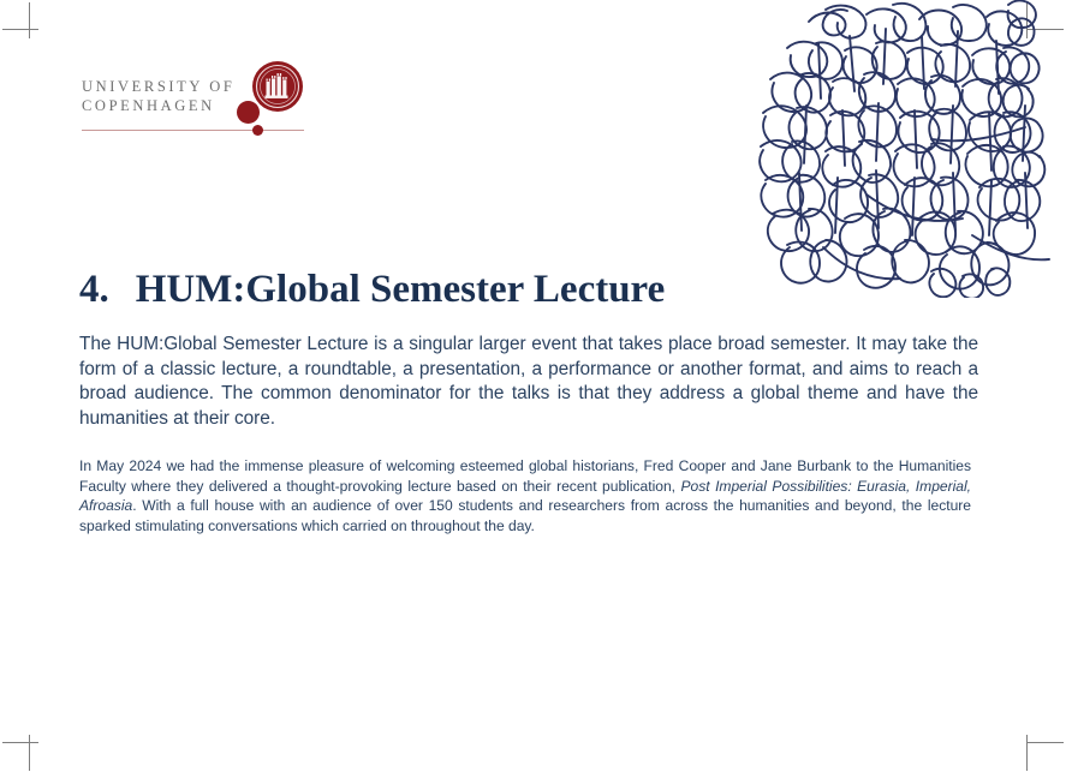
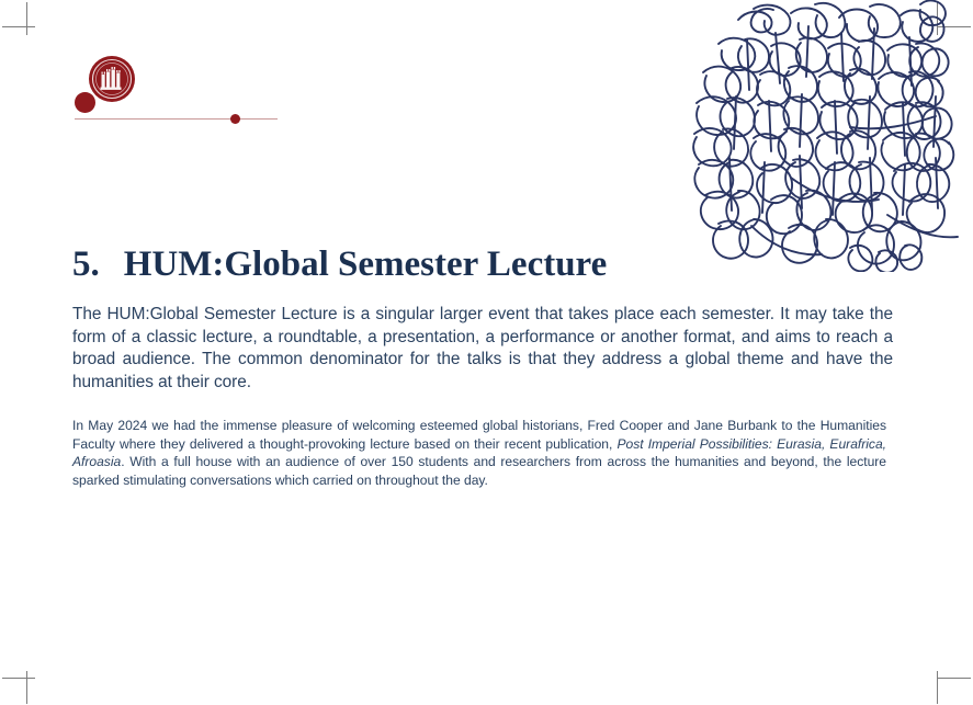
- UNIVERSITY OF
- COPENHAGEN
- 4. HUM:Global Semester Lecture
+ 5. HUM:Global Semester Lecture
- The HUM:Global Semester Lecture is a singular larger event that takes place broad semester. It may take the form of a classic lecture, a roundtable, a presentation, a performance or another format, and aims to reach a broad audience. The common denominator for the talks is that they address a global theme and have the humanities at their core.
+ The HUM:Global Semester Lecture is a singular larger event that takes place each semester. It may take the form of a classic lecture, a roundtable, a presentation, a performance or another format, and aims to reach a broad audience. The common denominator for the talks is that they address a global theme and have the humanities at their core.
- In May 2024 we had the immense pleasure of welcoming esteemed global historians, Fred Cooper and Jane Burbank to the Humanities Faculty where they delivered a thought-provoking lecture based on their recent publication, Post Imperial Possibilities: Eurasia, Imperial, Afroasia. With a full house with an audience of over 150 students and researchers from across the humanities and beyond, the lecture sparked stimulating conversations which carried on throughout the day.
+ In May 2024 we had the immense pleasure of welcoming esteemed global historians, Fred Cooper and Jane Burbank to the Humanities Faculty where they delivered a thought-provoking lecture based on their recent publication, Post Imperial Possibilities: Eurasia, Eurafrica, Afroasia. With a full house with an audience of over 150 students and researchers from across the humanities and beyond, the lecture sparked stimulating conversations which carried on throughout the day.
